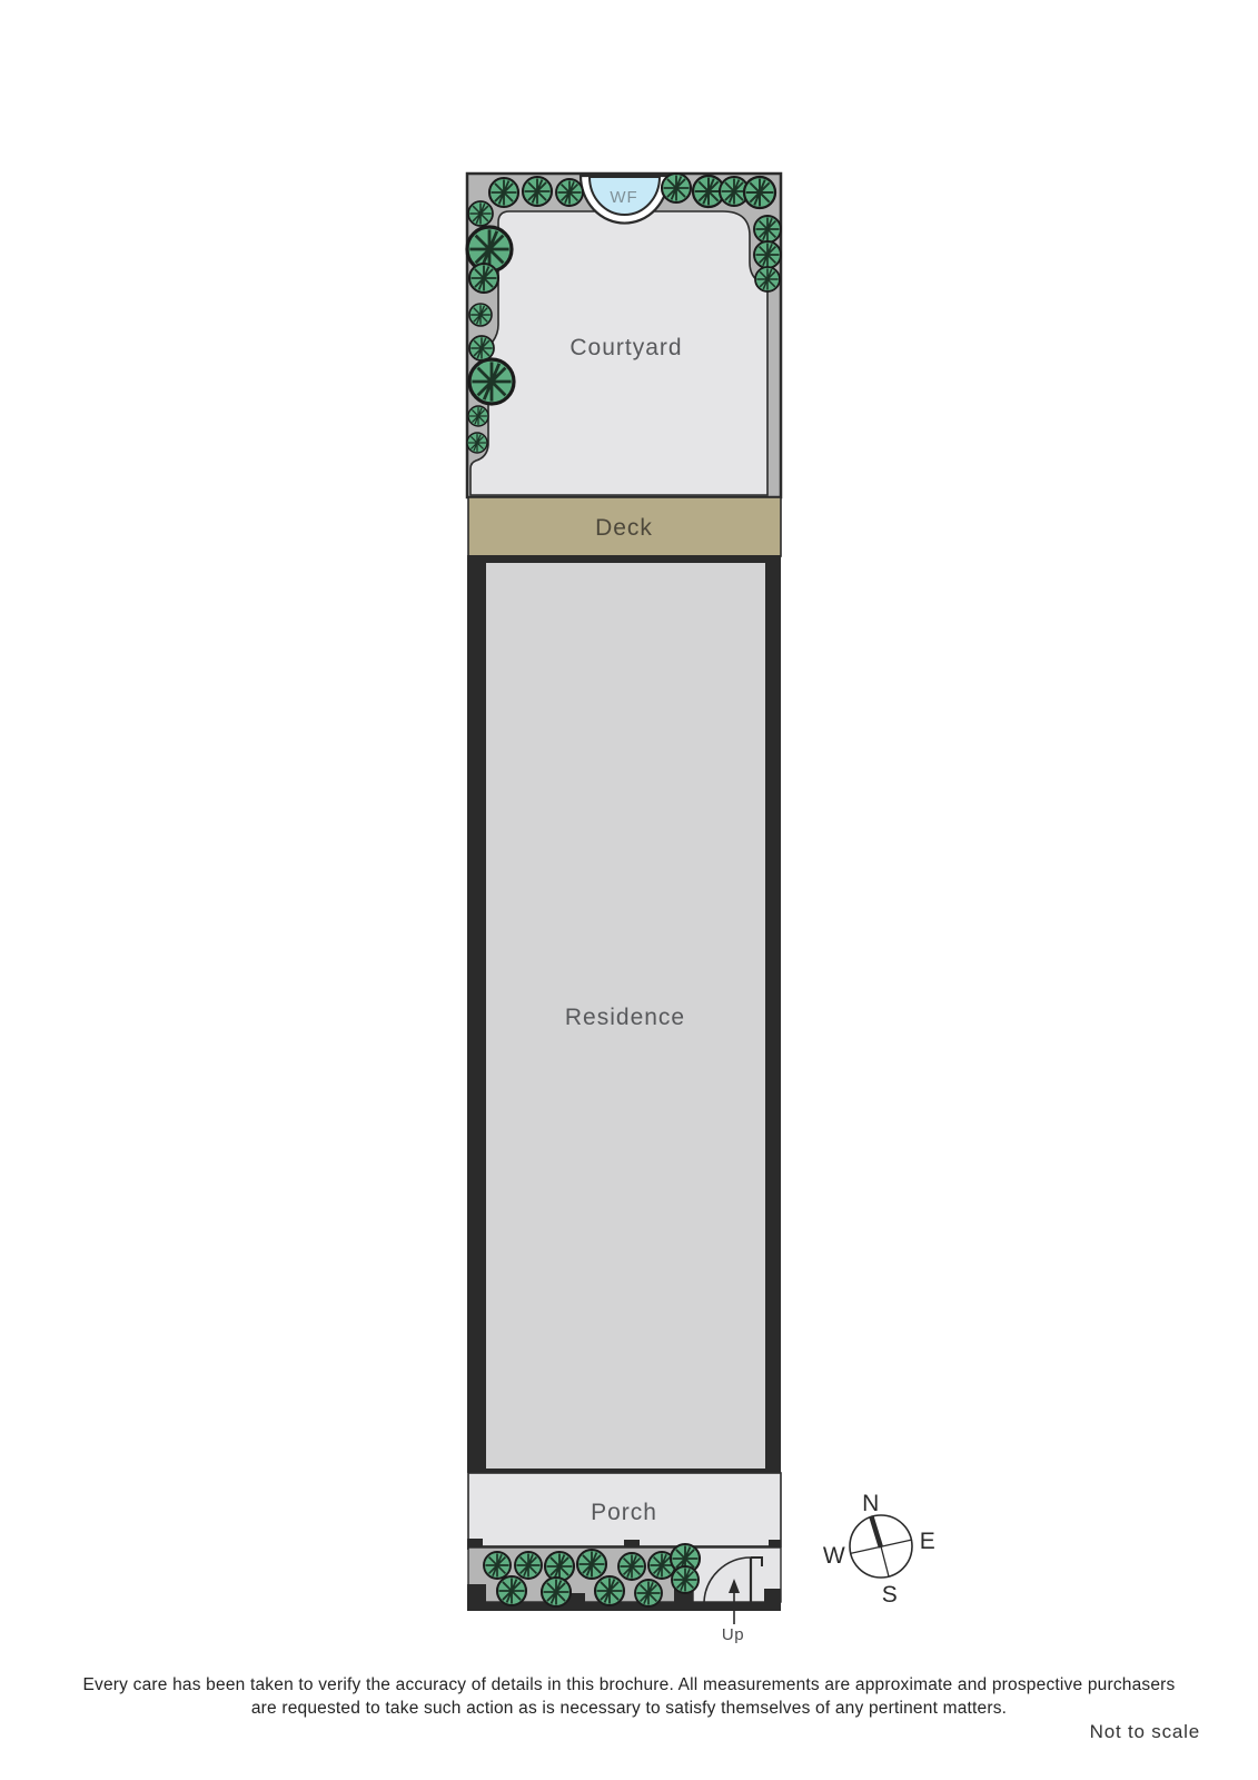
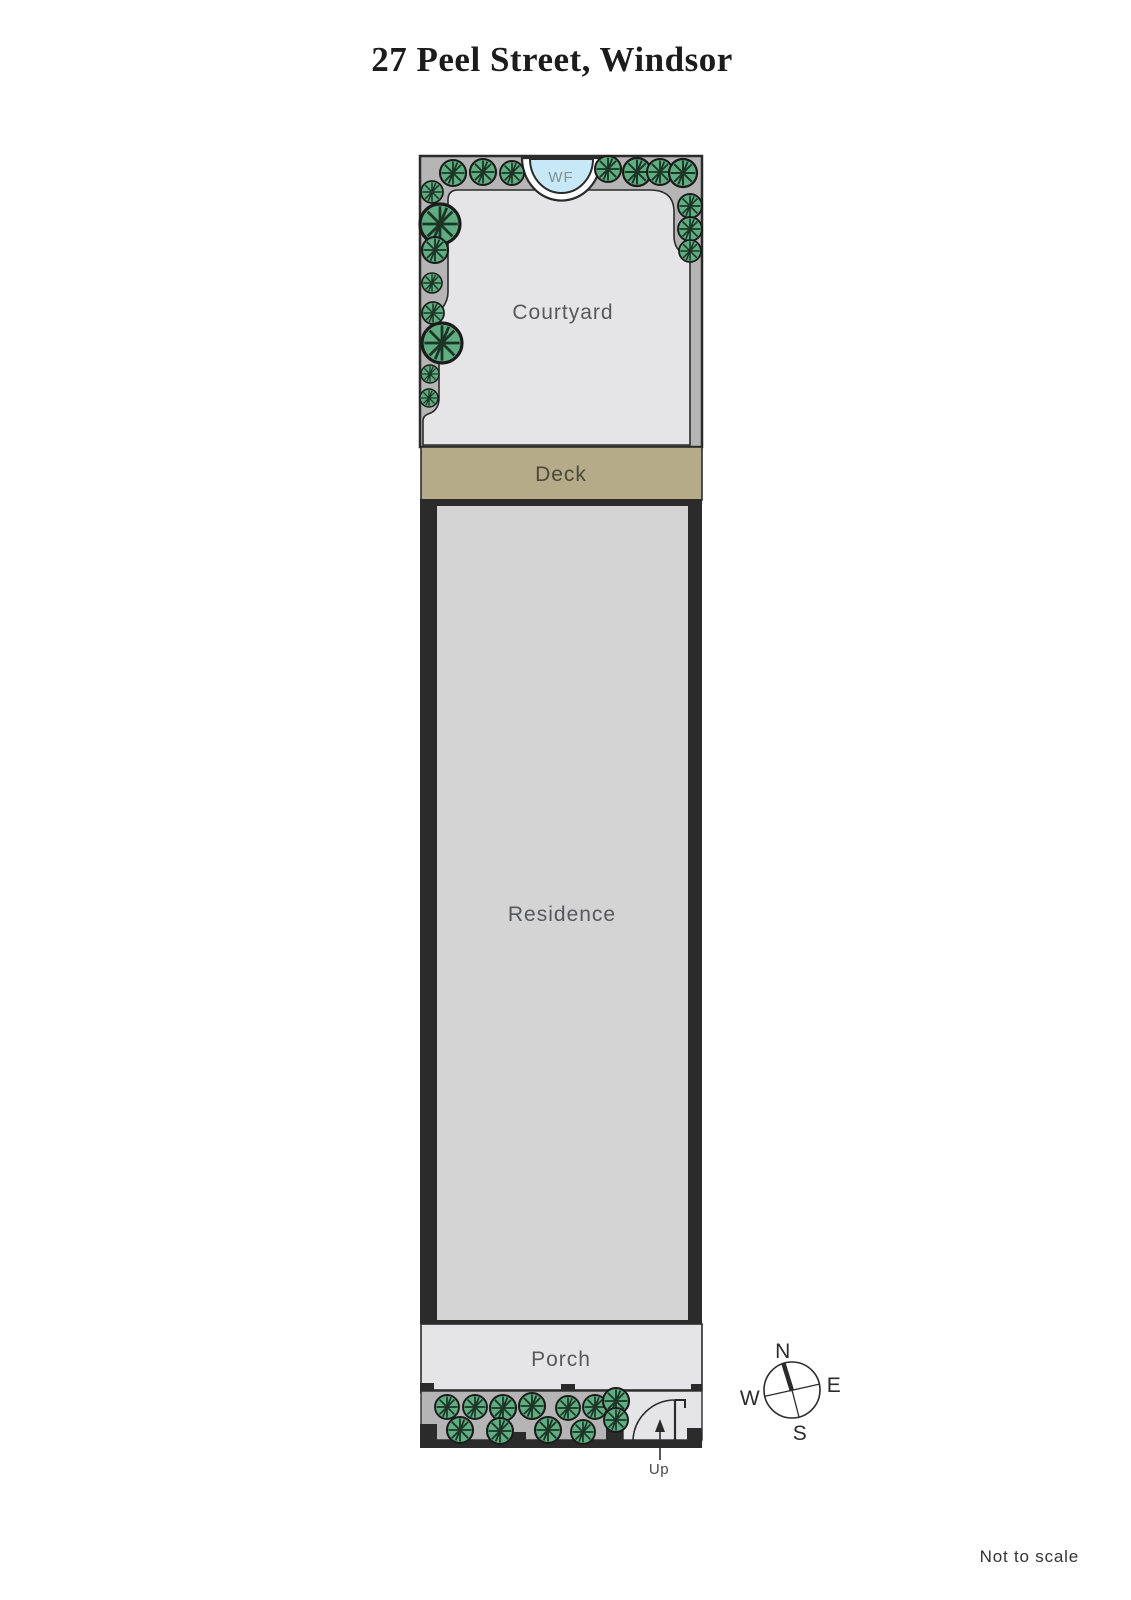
+ 27 Peel Street, Windsor
  WF
  Courtyard
  Deck
  Residence
  Porch
  Up
  N
  E
  W
  S
- Every care has been taken to verify the accuracy of details in this brochure. All measurements are approximate and prospective purchasers
- are requested to take such action as is necessary to satisfy themselves of any pertinent matters.
  Not to scale
